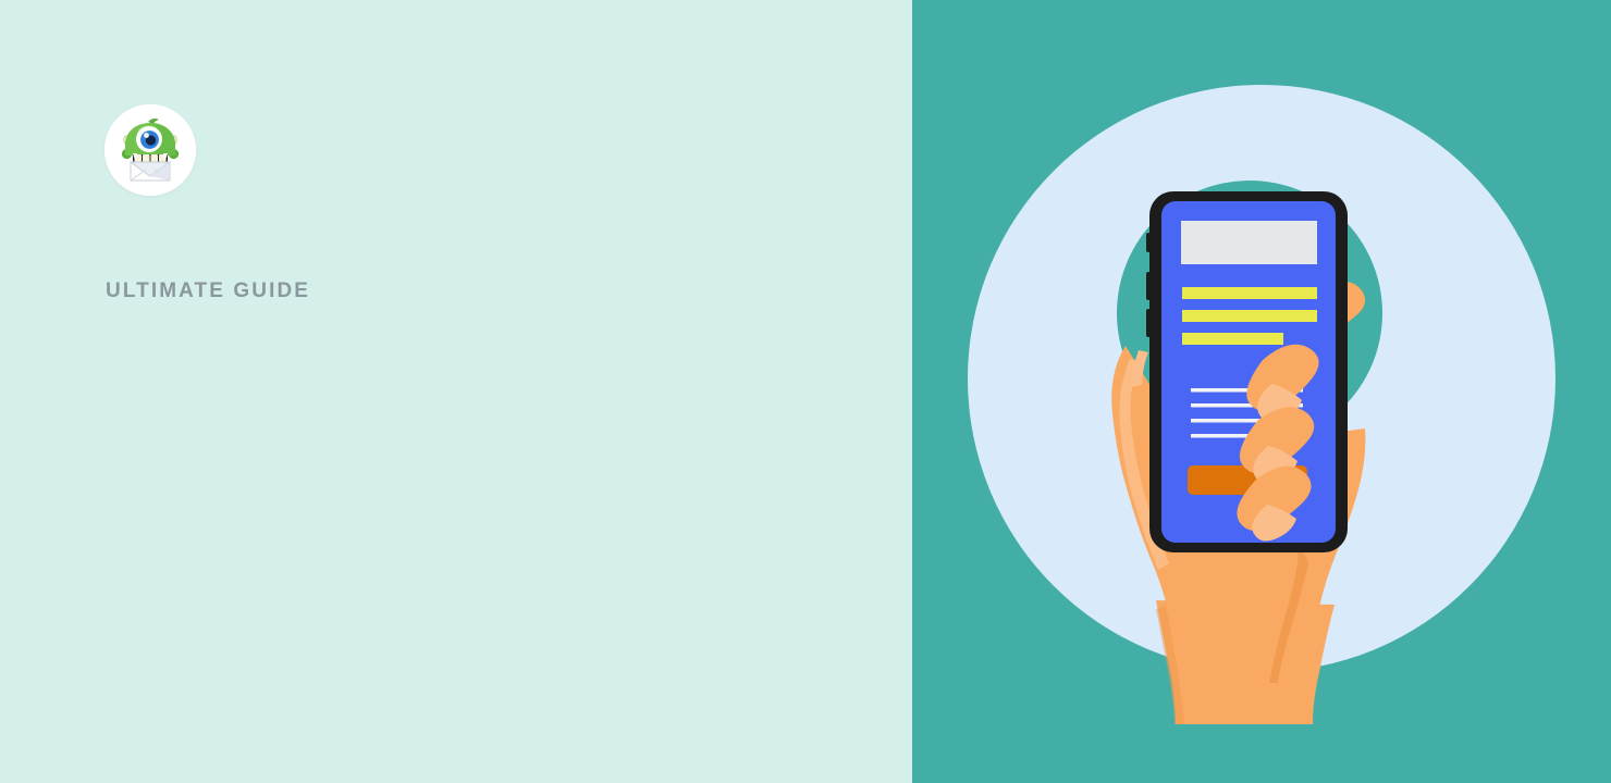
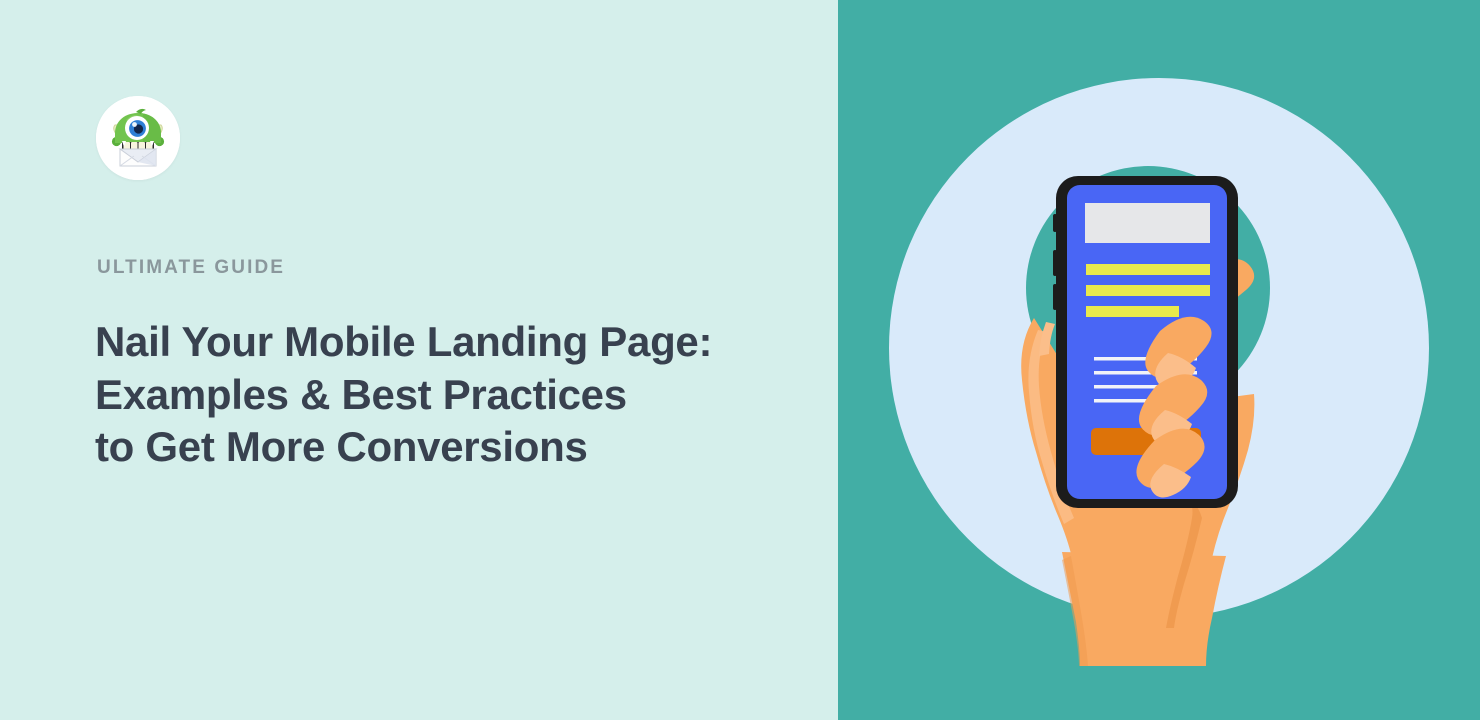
  ULTIMATE GUIDE
+ Nail Your Mobile Landing Page:
+ Examples & Best Practices
+ to Get More Conversions
